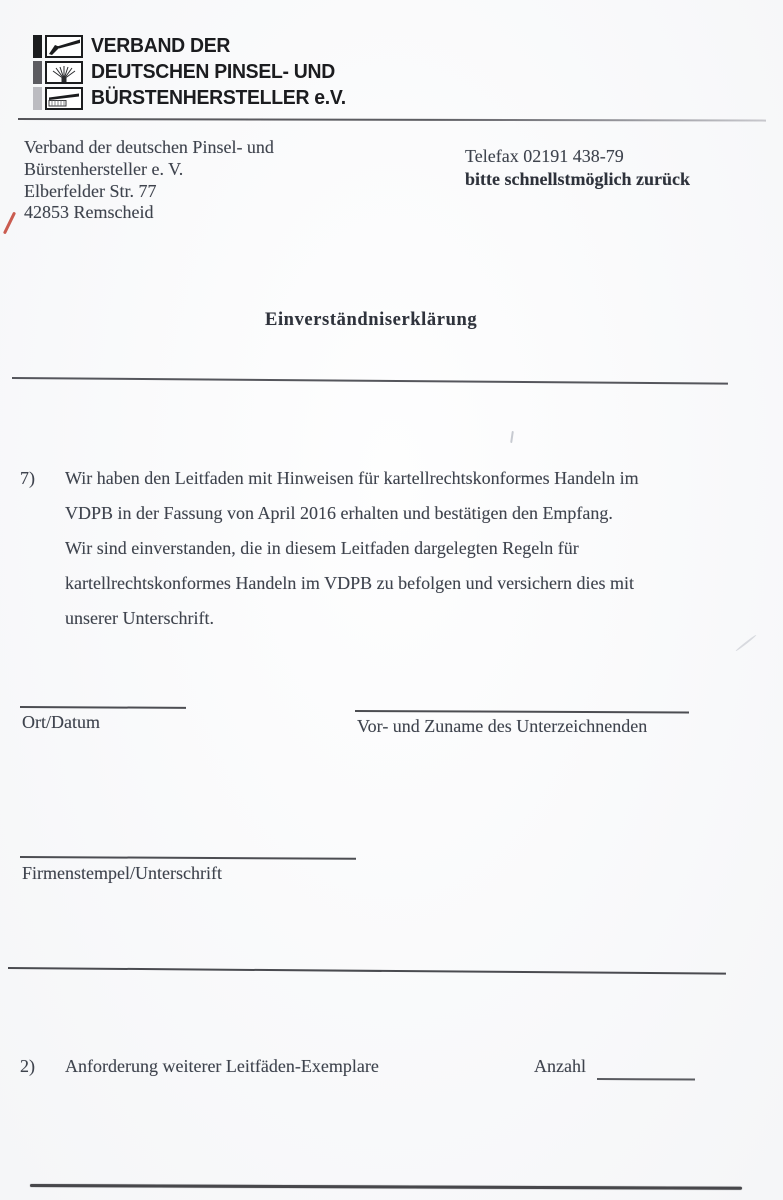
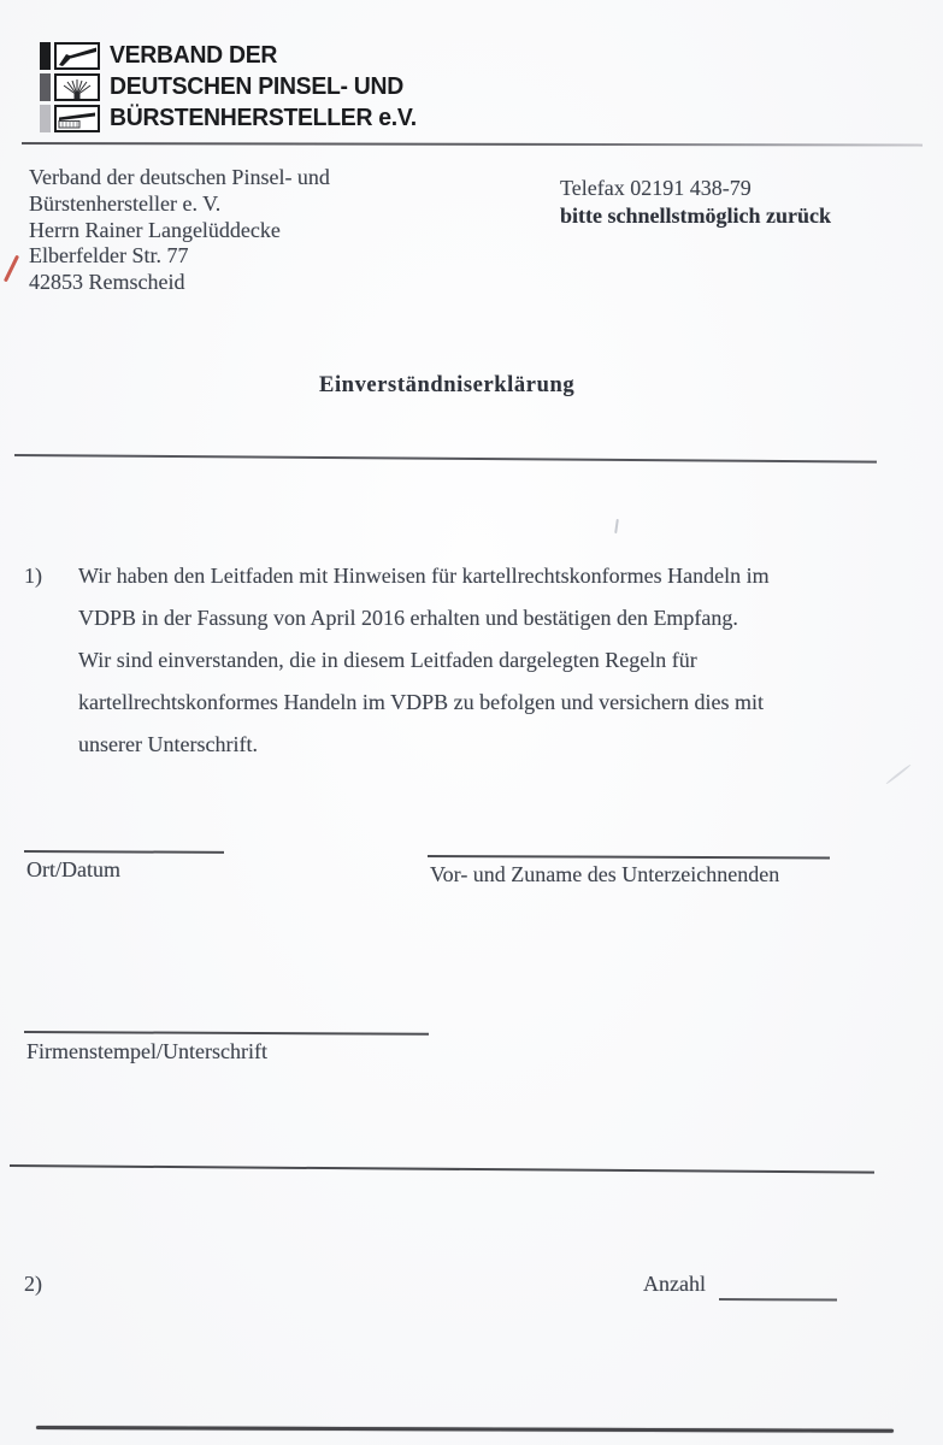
  VERBAND DER
  DEUTSCHEN PINSEL- UND
  BÜRSTENHERSTELLER e.V.
  Verband der deutschen Pinsel- und
  Bürstenhersteller e. V.
+ Herrn Rainer Langelüddecke
  Elberfelder Str. 77
  42853 Remscheid
  Telefax 02191 438-79
  bitte schnellstmöglich zurück
  Einverständniserklärung
- 7)
+ 1)
  Wir haben den Leitfaden mit Hinweisen für kartellrechtskonformes Handeln im
  VDPB in der Fassung von April 2016 erhalten und bestätigen den Empfang.
  Wir sind einverstanden, die in diesem Leitfaden dargelegten Regeln für
  kartellrechtskonformes Handeln im VDPB zu befolgen und versichern dies mit
  unserer Unterschrift.
  Ort/Datum
  Vor- und Zuname des Unterzeichnenden
  Firmenstempel/Unterschrift
  2)
- Anforderung weiterer Leitfäden-Exemplare
  Anzahl
